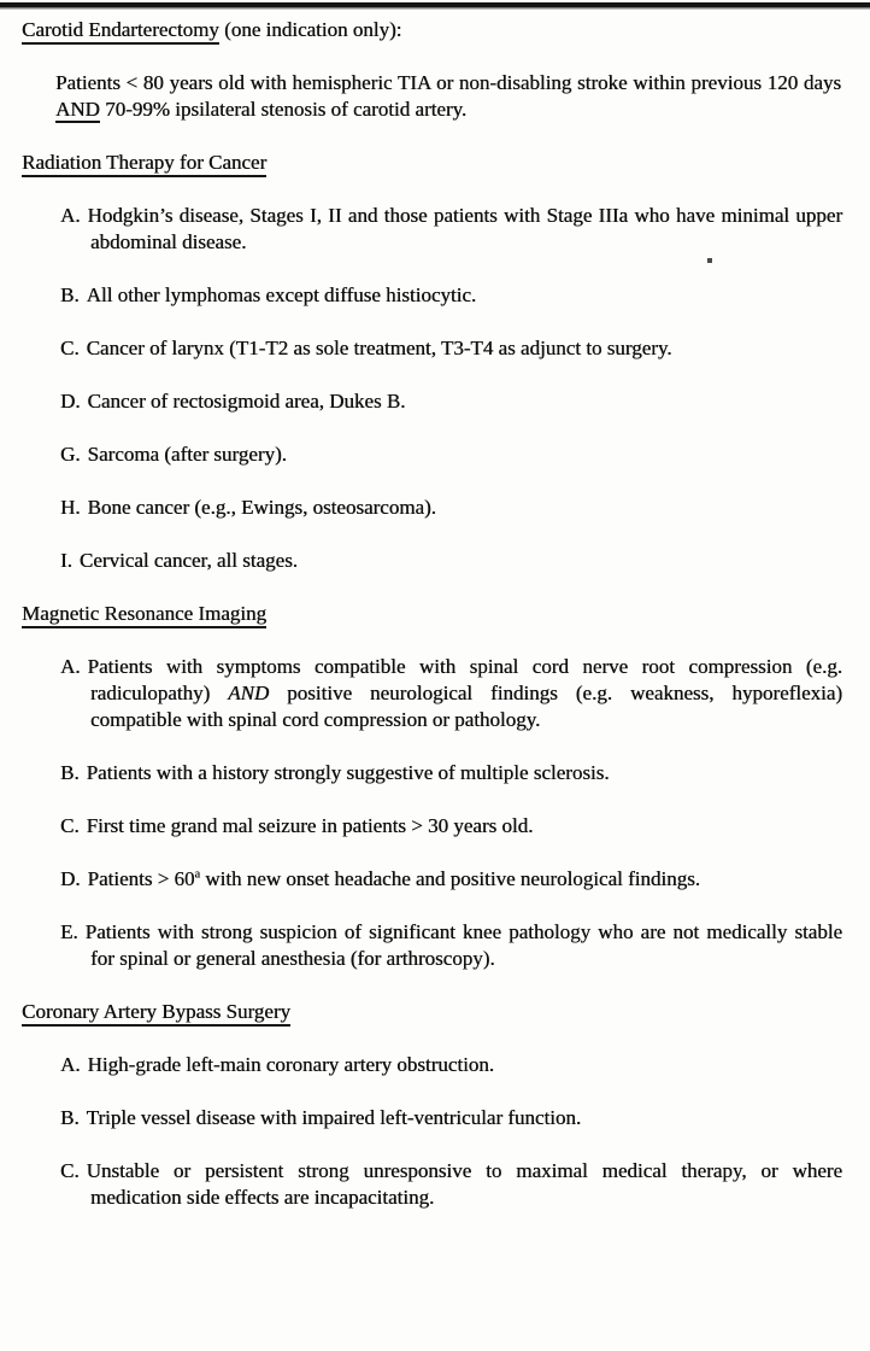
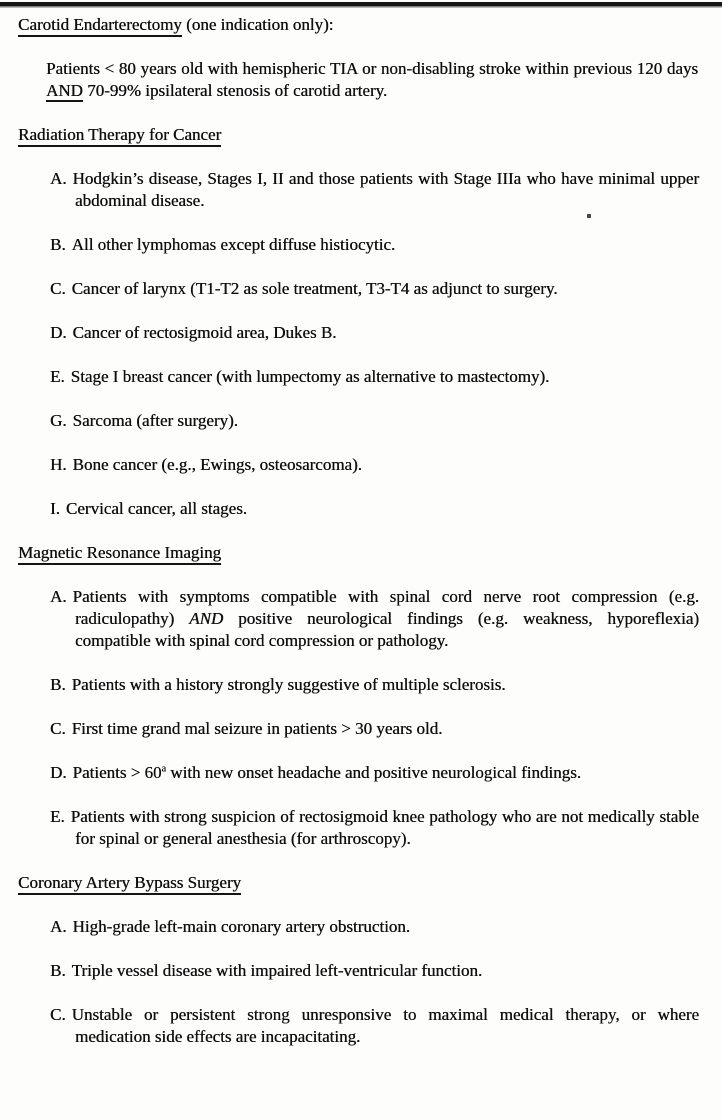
  Carotid Endarterectomy (one indication only):
  Patients < 80 years old with hemispheric TIA or non-disabling stroke within previous 120 days AND 70-99% ipsilateral stenosis of carotid artery.
  Radiation Therapy for Cancer
  A. Hodgkin’s disease, Stages I, II and those patients with Stage IIIa who have minimal upper abdominal disease.
  B. All other lymphomas except diffuse histiocytic.
  C. Cancer of larynx (T1-T2 as sole treatment, T3-T4 as adjunct to surgery.
  D. Cancer of rectosigmoid area, Dukes B.
+ E. Stage I breast cancer (with lumpectomy as alternative to mastectomy).
  G. Sarcoma (after surgery).
  H. Bone cancer (e.g., Ewings, osteosarcoma).
  I. Cervical cancer, all stages.
  Magnetic Resonance Imaging
  A. Patients with symptoms compatible with spinal cord nerve root compression (e.g. radiculopathy) AND positive neurological findings (e.g. weakness, hyporeflexia) compatible with spinal cord compression or pathology.
  B. Patients with a history strongly suggestive of multiple sclerosis.
  C. First time grand mal seizure in patients > 30 years old.
  D. Patients > 60a with new onset headache and positive neurological findings.
- E. Patients with strong suspicion of significant knee pathology who are not medically stable for spinal or general anesthesia (for arthroscopy).
+ E. Patients with strong suspicion of rectosigmoid knee pathology who are not medically stable for spinal or general anesthesia (for arthroscopy).
  Coronary Artery Bypass Surgery
  A. High-grade left-main coronary artery obstruction.
  B. Triple vessel disease with impaired left-ventricular function.
  C. Unstable or persistent strong unresponsive to maximal medical therapy, or where medication side effects are incapacitating.
